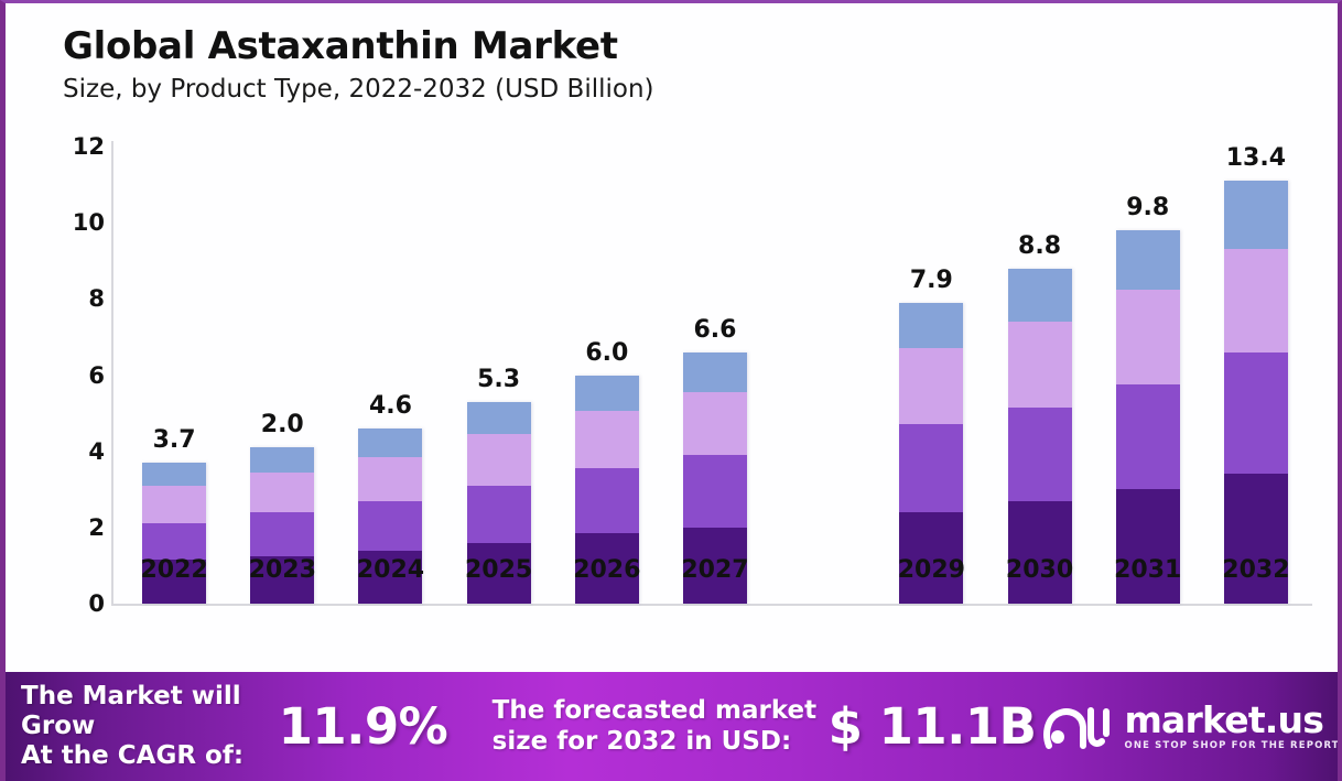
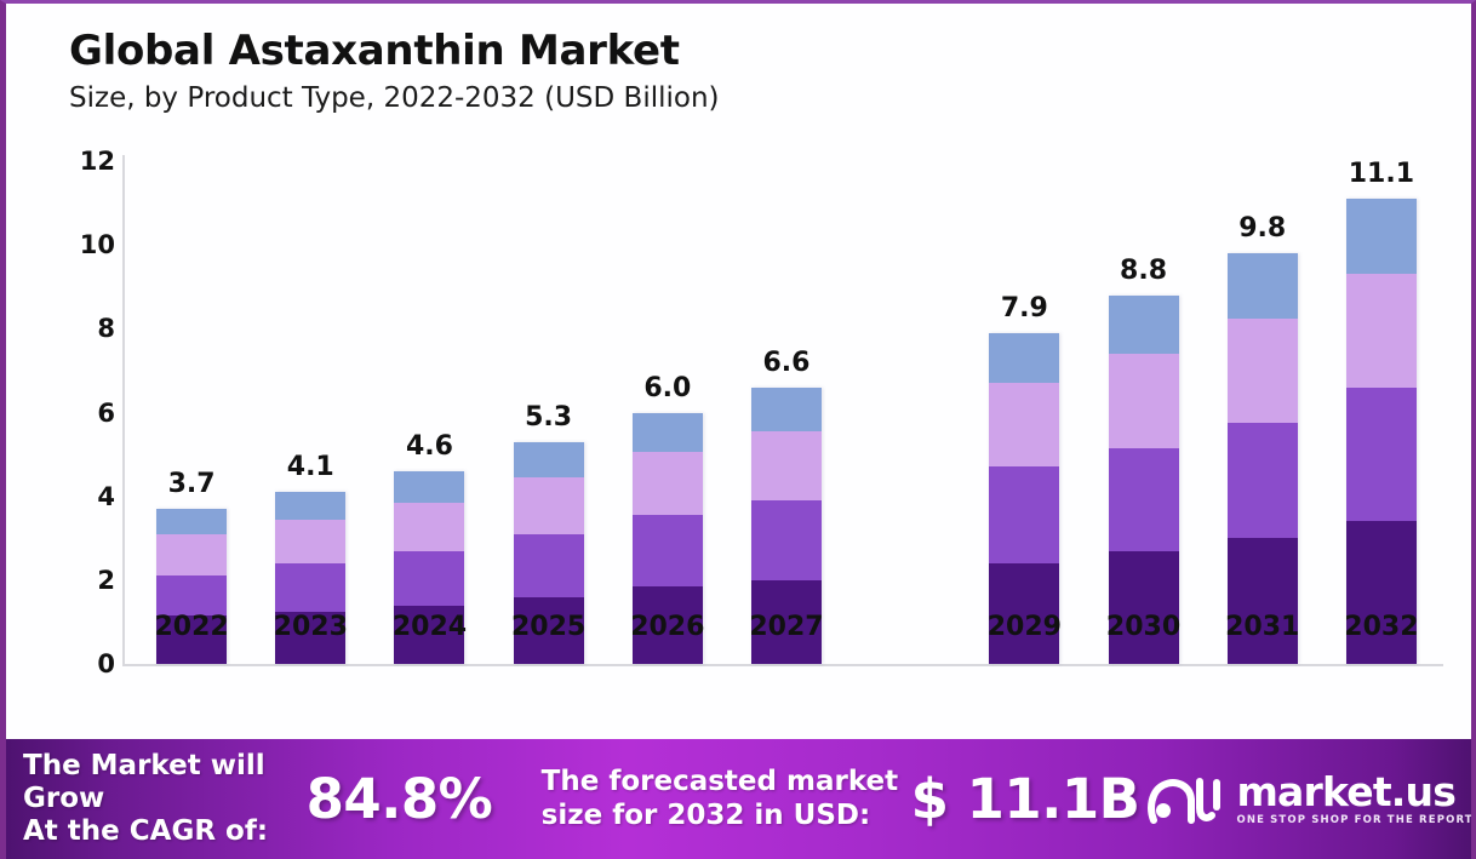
  Global Astaxanthin Market
  Size, by Product Type, 2022-2032 (USD Billion)
  0
  2
  4
  6
  8
  10
  12
  3.7
  2022
- 2.0
+ 4.1
  2023
  4.6
  2024
  5.3
  2025
  6.0
  2026
  6.6
  2027
  7.9
  2029
  8.8
  2030
  9.8
  2031
- 13.4
+ 11.1
  2032
  The Market will Grow
  At the CAGR of:
- 11.9%
+ 84.8%
  The forecasted market
  size for 2032 in USD:
  $ 11.1B
  market.us
  ONE STOP SHOP FOR THE REPORT
